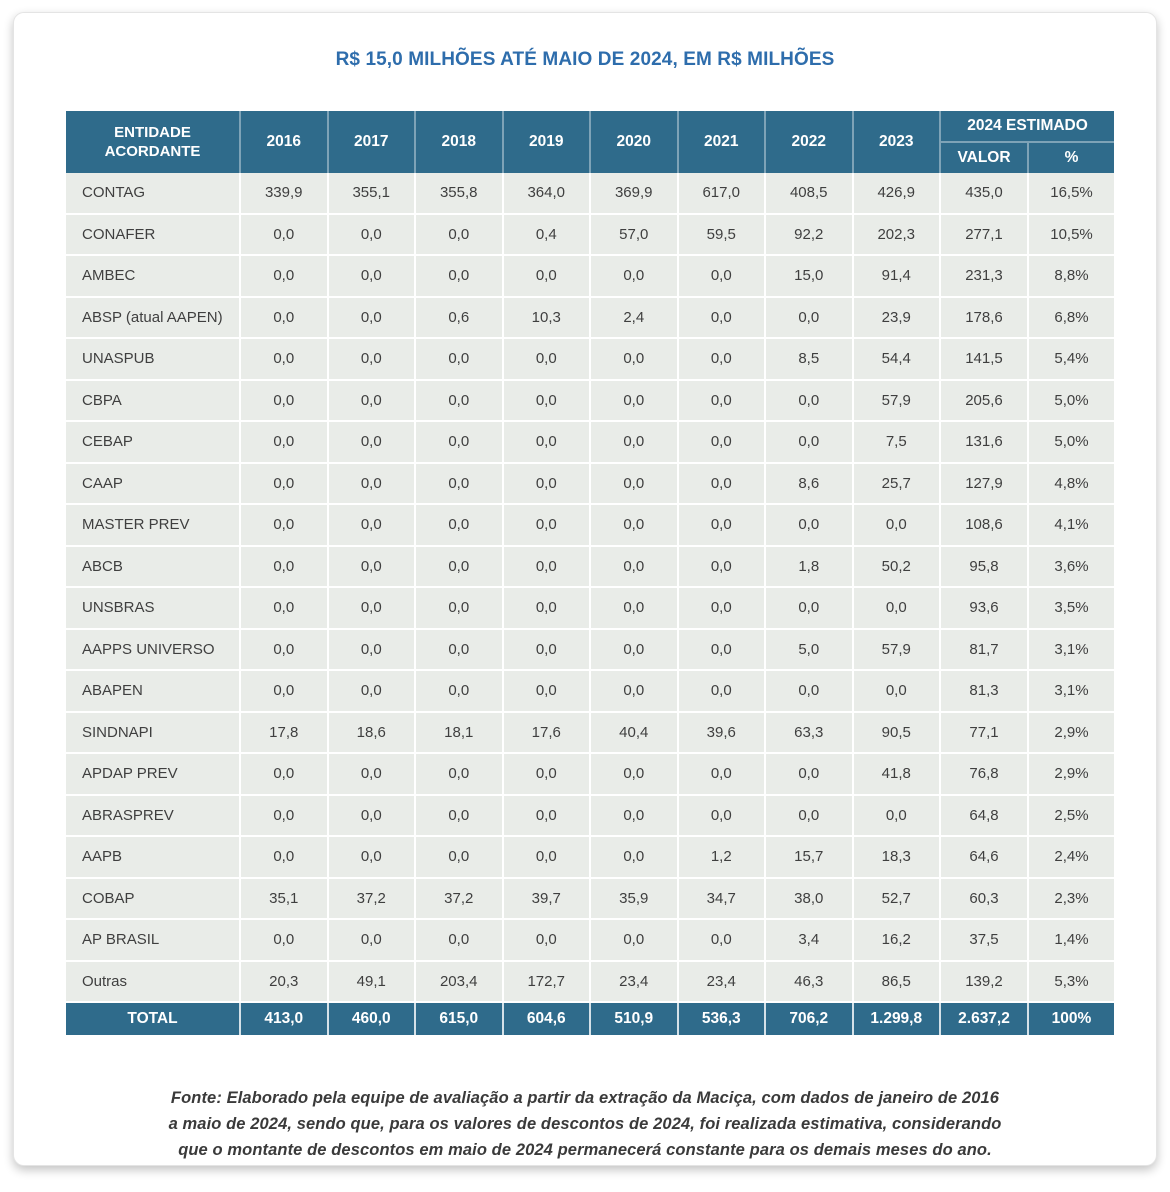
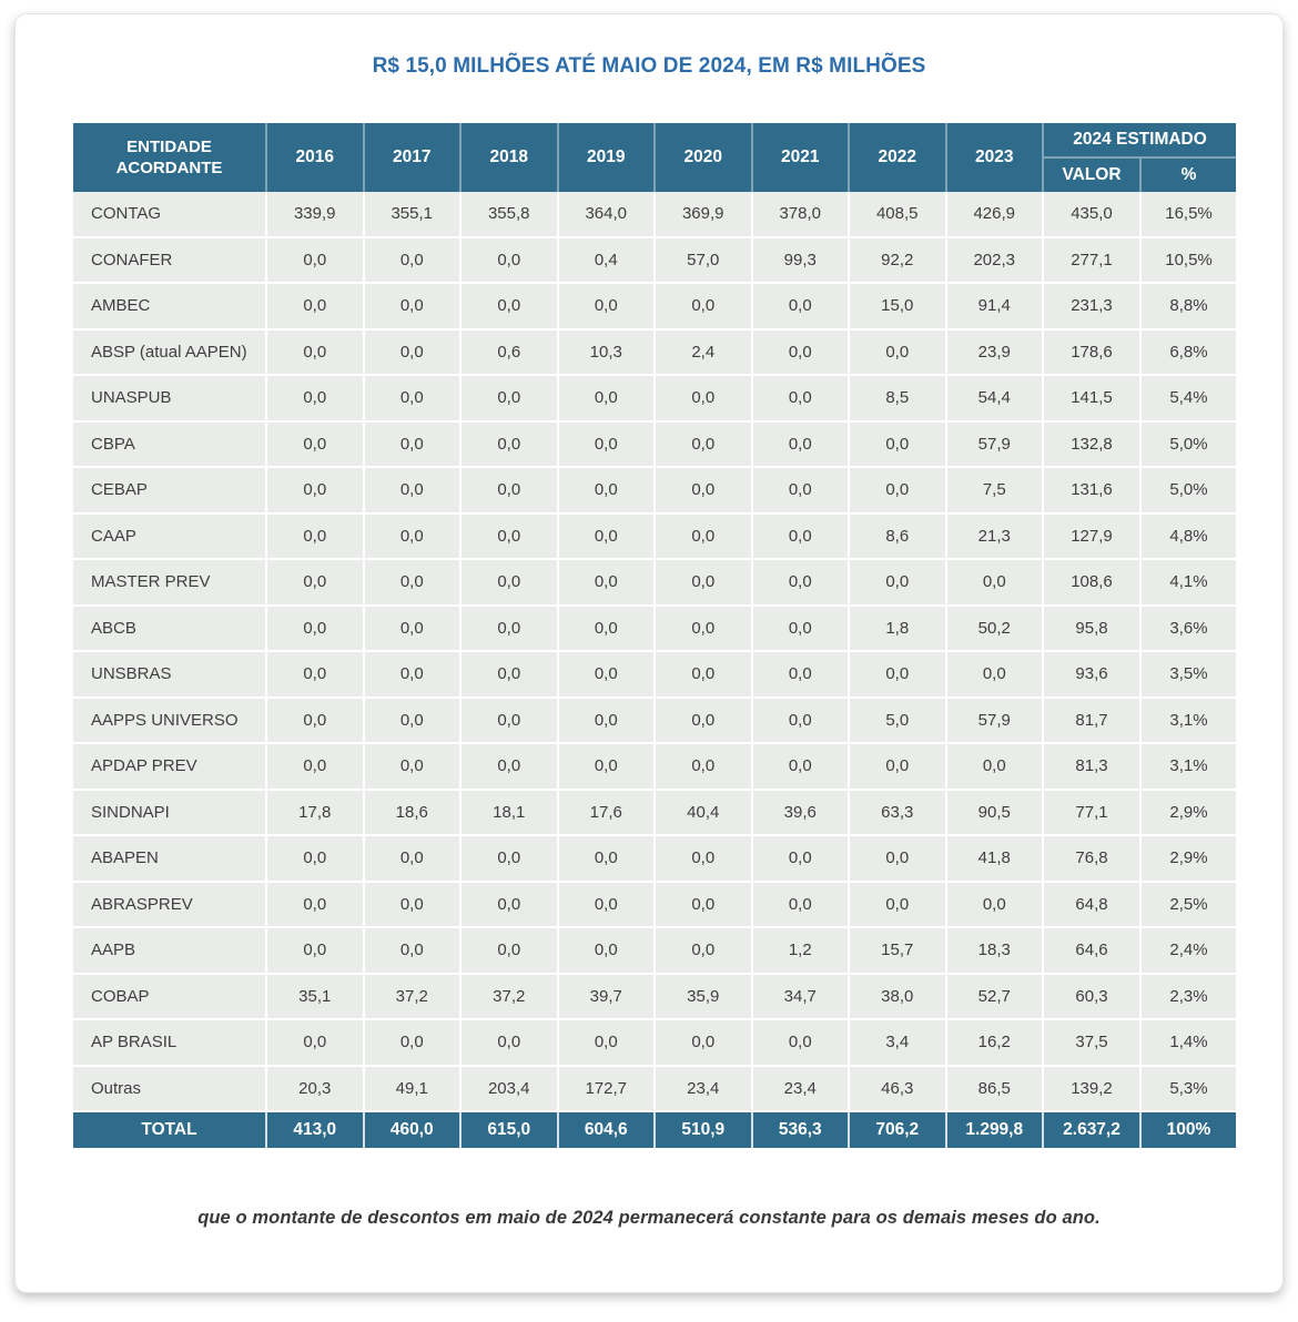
  R$ 15,0 MILHÕES ATÉ MAIO DE 2024, EM R$ MILHÕES
  ENTIDADE ACORDANTE	2016	2017	2018	2019	2020	2021	2022	2023	2024 ESTIMADO
  VALOR	%
- CONTAG	339,9	355,1	355,8	364,0	369,9	617,0	408,5	426,9	435,0	16,5%
+ CONTAG	339,9	355,1	355,8	364,0	369,9	378,0	408,5	426,9	435,0	16,5%
- CONAFER	0,0	0,0	0,0	0,4	57,0	59,5	92,2	202,3	277,1	10,5%
+ CONAFER	0,0	0,0	0,0	0,4	57,0	99,3	92,2	202,3	277,1	10,5%
  AMBEC	0,0	0,0	0,0	0,0	0,0	0,0	15,0	91,4	231,3	8,8%
  ABSP (atual AAPEN)	0,0	0,0	0,6	10,3	2,4	0,0	0,0	23,9	178,6	6,8%
  UNASPUB	0,0	0,0	0,0	0,0	0,0	0,0	8,5	54,4	141,5	5,4%
- CBPA	0,0	0,0	0,0	0,0	0,0	0,0	0,0	57,9	205,6	5,0%
+ CBPA	0,0	0,0	0,0	0,0	0,0	0,0	0,0	57,9	132,8	5,0%
  CEBAP	0,0	0,0	0,0	0,0	0,0	0,0	0,0	7,5	131,6	5,0%
- CAAP	0,0	0,0	0,0	0,0	0,0	0,0	8,6	25,7	127,9	4,8%
+ CAAP	0,0	0,0	0,0	0,0	0,0	0,0	8,6	21,3	127,9	4,8%
  MASTER PREV	0,0	0,0	0,0	0,0	0,0	0,0	0,0	0,0	108,6	4,1%
  ABCB	0,0	0,0	0,0	0,0	0,0	0,0	1,8	50,2	95,8	3,6%
  UNSBRAS	0,0	0,0	0,0	0,0	0,0	0,0	0,0	0,0	93,6	3,5%
  AAPPS UNIVERSO	0,0	0,0	0,0	0,0	0,0	0,0	5,0	57,9	81,7	3,1%
- ABAPEN	0,0	0,0	0,0	0,0	0,0	0,0	0,0	0,0	81,3	3,1%
+ APDAP PREV	0,0	0,0	0,0	0,0	0,0	0,0	0,0	0,0	81,3	3,1%
  SINDNAPI	17,8	18,6	18,1	17,6	40,4	39,6	63,3	90,5	77,1	2,9%
- APDAP PREV	0,0	0,0	0,0	0,0	0,0	0,0	0,0	41,8	76,8	2,9%
+ ABAPEN	0,0	0,0	0,0	0,0	0,0	0,0	0,0	41,8	76,8	2,9%
  ABRASPREV	0,0	0,0	0,0	0,0	0,0	0,0	0,0	0,0	64,8	2,5%
  AAPB	0,0	0,0	0,0	0,0	0,0	1,2	15,7	18,3	64,6	2,4%
  COBAP	35,1	37,2	37,2	39,7	35,9	34,7	38,0	52,7	60,3	2,3%
  AP BRASIL	0,0	0,0	0,0	0,0	0,0	0,0	3,4	16,2	37,5	1,4%
  Outras	20,3	49,1	203,4	172,7	23,4	23,4	46,3	86,5	139,2	5,3%
  TOTAL	413,0	460,0	615,0	604,6	510,9	536,3	706,2	1.299,8	2.637,2	100%
- Fonte: Elaborado pela equipe de avaliação a partir da extração da Maciça, com dados de janeiro de 2016
- a maio de 2024, sendo que, para os valores de descontos de 2024, foi realizada estimativa, considerando
  que o montante de descontos em maio de 2024 permanecerá constante para os demais meses do ano.
